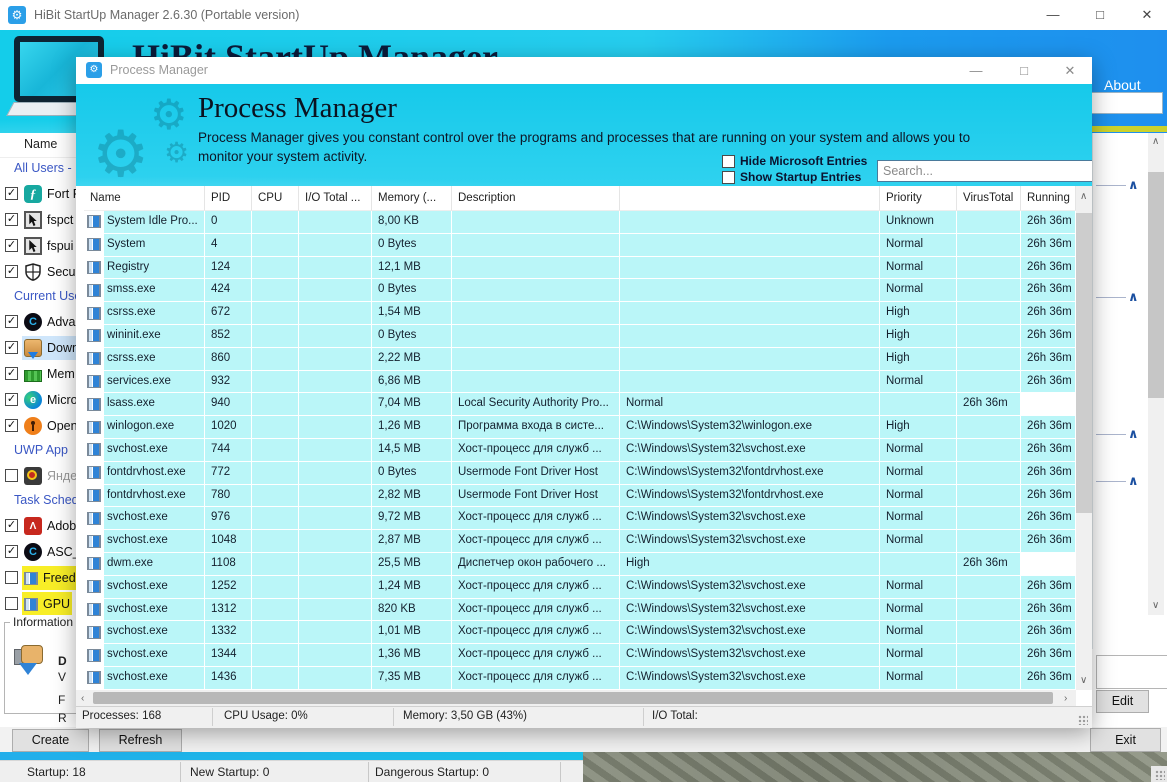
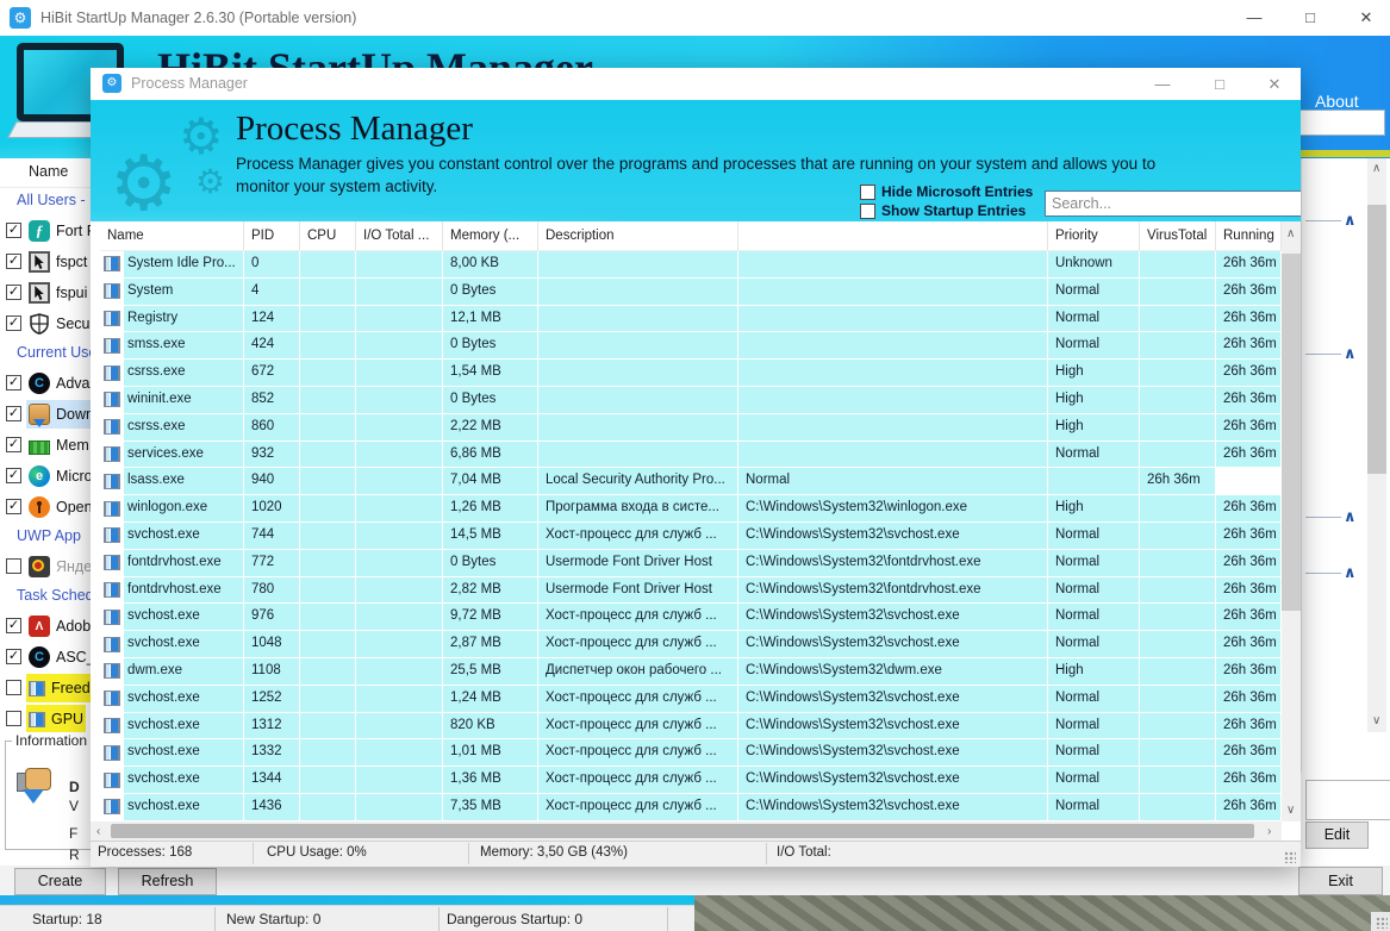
  ⚙
  HiBit StartUp Manager 2.6.30 (Portable version)
  —
  □
  ✕
  About
  Name
  All Users -
  ✓
  ƒ
  Fort
  ✓
  fspct
  ✓
  fspui
  ✓
  Secu
  Current Us
  ✓
  C
  Adva
  ✓
  Dow
  ✓
  Mem
  ✓
  e
  Micro
  ✓
  Open
  UWP App
  Янде
  Task Sche
  ✓
  Λ
  Adob
  ✓
  C
  ASC
  Freed
  GPU
  Information
  D
  V
  F
  R
  ∧
  ∧
  ∧
  ∧
  ∧
  ∨
  Edit
  Create
  Refresh
  Exit
  Startup: 18
  New Startup: 0
  Dangerous Startup: 0
  ⚙
  Process Manager
  —
  □
  ✕
  ⚙
  ⚙
  ⚙
  Process Manager
  Process Manager gives you constant control over the programs and processes that are running on your system and allows you to
  monitor your system activity.
  Hide Microsoft Entries
  Show Startup Entries
  Search...
  Name
  PID
  CPU
  I/O Total ...
  Memory (...
  Description
  Priority
  VirusTotal
  Running
  System Idle Pro...
  0
  8,00 KB
  Unknown
  26h 36m
  System
  4
  0 Bytes
  Normal
  26h 36m
  Registry
  124
  12,1 MB
  Normal
  26h 36m
  smss.exe
  424
  0 Bytes
  Normal
  26h 36m
  csrss.exe
  672
  1,54 MB
  High
  26h 36m
  wininit.exe
  852
  0 Bytes
  High
  26h 36m
  csrss.exe
  860
  2,22 MB
  High
  26h 36m
  services.exe
  932
  6,86 MB
  Normal
  26h 36m
  lsass.exe
  940
  7,04 MB
  Local Security Authority Pro...
  Normal
  26h 36m
  winlogon.exe
  1020
  1,26 MB
  Программа входа в систе...
  C:\Windows\System32\winlogon.exe
  High
  26h 36m
  svchost.exe
  744
  14,5 MB
  Хост-процесс для служб ...
  C:\Windows\System32\svchost.exe
  Normal
  26h 36m
  fontdrvhost.exe
  772
  0 Bytes
  Usermode Font Driver Host
  C:\Windows\System32\fontdrvhost.exe
  Normal
  26h 36m
  fontdrvhost.exe
  780
  2,82 MB
  Usermode Font Driver Host
  C:\Windows\System32\fontdrvhost.exe
  Normal
  26h 36m
  svchost.exe
  976
  9,72 MB
  Хост-процесс для служб ...
  C:\Windows\System32\svchost.exe
  Normal
  26h 36m
  svchost.exe
  1048
  2,87 MB
  Хост-процесс для служб ...
  C:\Windows\System32\svchost.exe
  Normal
  26h 36m
  dwm.exe
  1108
  25,5 MB
  Диспетчер окон рабочего ...
+ C:\Windows\System32\dwm.exe
  High
  26h 36m
  svchost.exe
  1252
  1,24 MB
  Хост-процесс для служб ...
  C:\Windows\System32\svchost.exe
  Normal
  26h 36m
  svchost.exe
  1312
  820 KB
  Хост-процесс для служб ...
  C:\Windows\System32\svchost.exe
  Normal
  26h 36m
  svchost.exe
  1332
  1,01 MB
  Хост-процесс для служб ...
  C:\Windows\System32\svchost.exe
  Normal
  26h 36m
  svchost.exe
  1344
  1,36 MB
  Хост-процесс для служб ...
  C:\Windows\System32\svchost.exe
  Normal
  26h 36m
  svchost.exe
  1436
  7,35 MB
  Хост-процесс для служб ...
  C:\Windows\System32\svchost.exe
  Normal
  26h 36m
  ∧
  ∨
  ‹
  ›
  Processes: 168
  CPU Usage: 0%
  Memory: 3,50 GB (43%)
  I/O Total:
